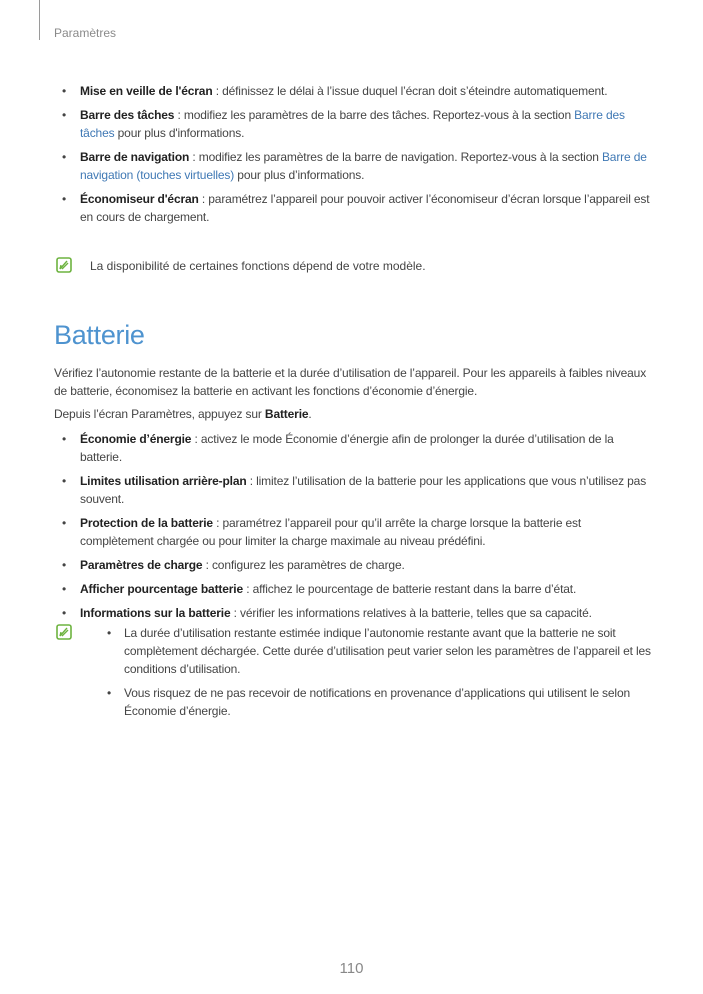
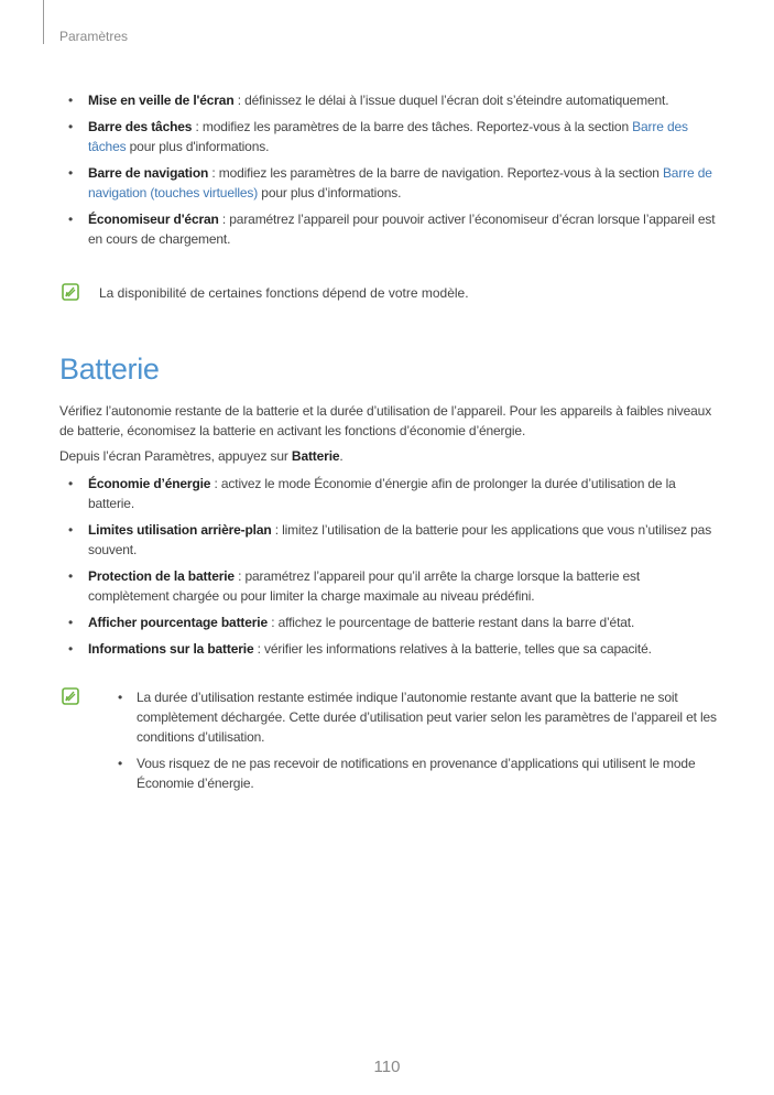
  Paramètres
  Mise en veille de l'écran : définissez le délai à l’issue duquel l’écran doit s’éteindre automatiquement.
  Barre des tâches : modifiez les paramètres de la barre des tâches. Reportez-vous à la section Barre des tâches pour plus d'informations.
  Barre de navigation : modifiez les paramètres de la barre de navigation. Reportez-vous à la section Barre de navigation (touches virtuelles) pour plus d’informations.
  Économiseur d'écran : paramétrez l’appareil pour pouvoir activer l’économiseur d’écran lorsque l’appareil est en cours de chargement.
  La disponibilité de certaines fonctions dépend de votre modèle.
  Batterie
  Vérifiez l’autonomie restante de la batterie et la durée d’utilisation de l’appareil. Pour les appareils à faibles niveaux de batterie, économisez la batterie en activant les fonctions d’économie d’énergie.
  Depuis l’écran Paramètres, appuyez sur Batterie.
  Économie d’énergie : activez le mode Économie d’énergie afin de prolonger la durée d’utilisation de la batterie.
  Limites utilisation arrière-plan : limitez l’utilisation de la batterie pour les applications que vous n’utilisez pas souvent.
  Protection de la batterie : paramétrez l’appareil pour qu’il arrête la charge lorsque la batterie est complètement chargée ou pour limiter la charge maximale au niveau prédéfini.
- Paramètres de charge : configurez les paramètres de charge.
  Afficher pourcentage batterie : affichez le pourcentage de batterie restant dans la barre d’état.
  Informations sur la batterie : vérifier les informations relatives à la batterie, telles que sa capacité.
  La durée d’utilisation restante estimée indique l’autonomie restante avant que la batterie ne soit complètement déchargée. Cette durée d’utilisation peut varier selon les paramètres de l’appareil et les conditions d’utilisation.
- Vous risquez de ne pas recevoir de notifications en provenance d’applications qui utilisent le selon Économie d’énergie.
+ Vous risquez de ne pas recevoir de notifications en provenance d’applications qui utilisent le mode Économie d’énergie.
  110
